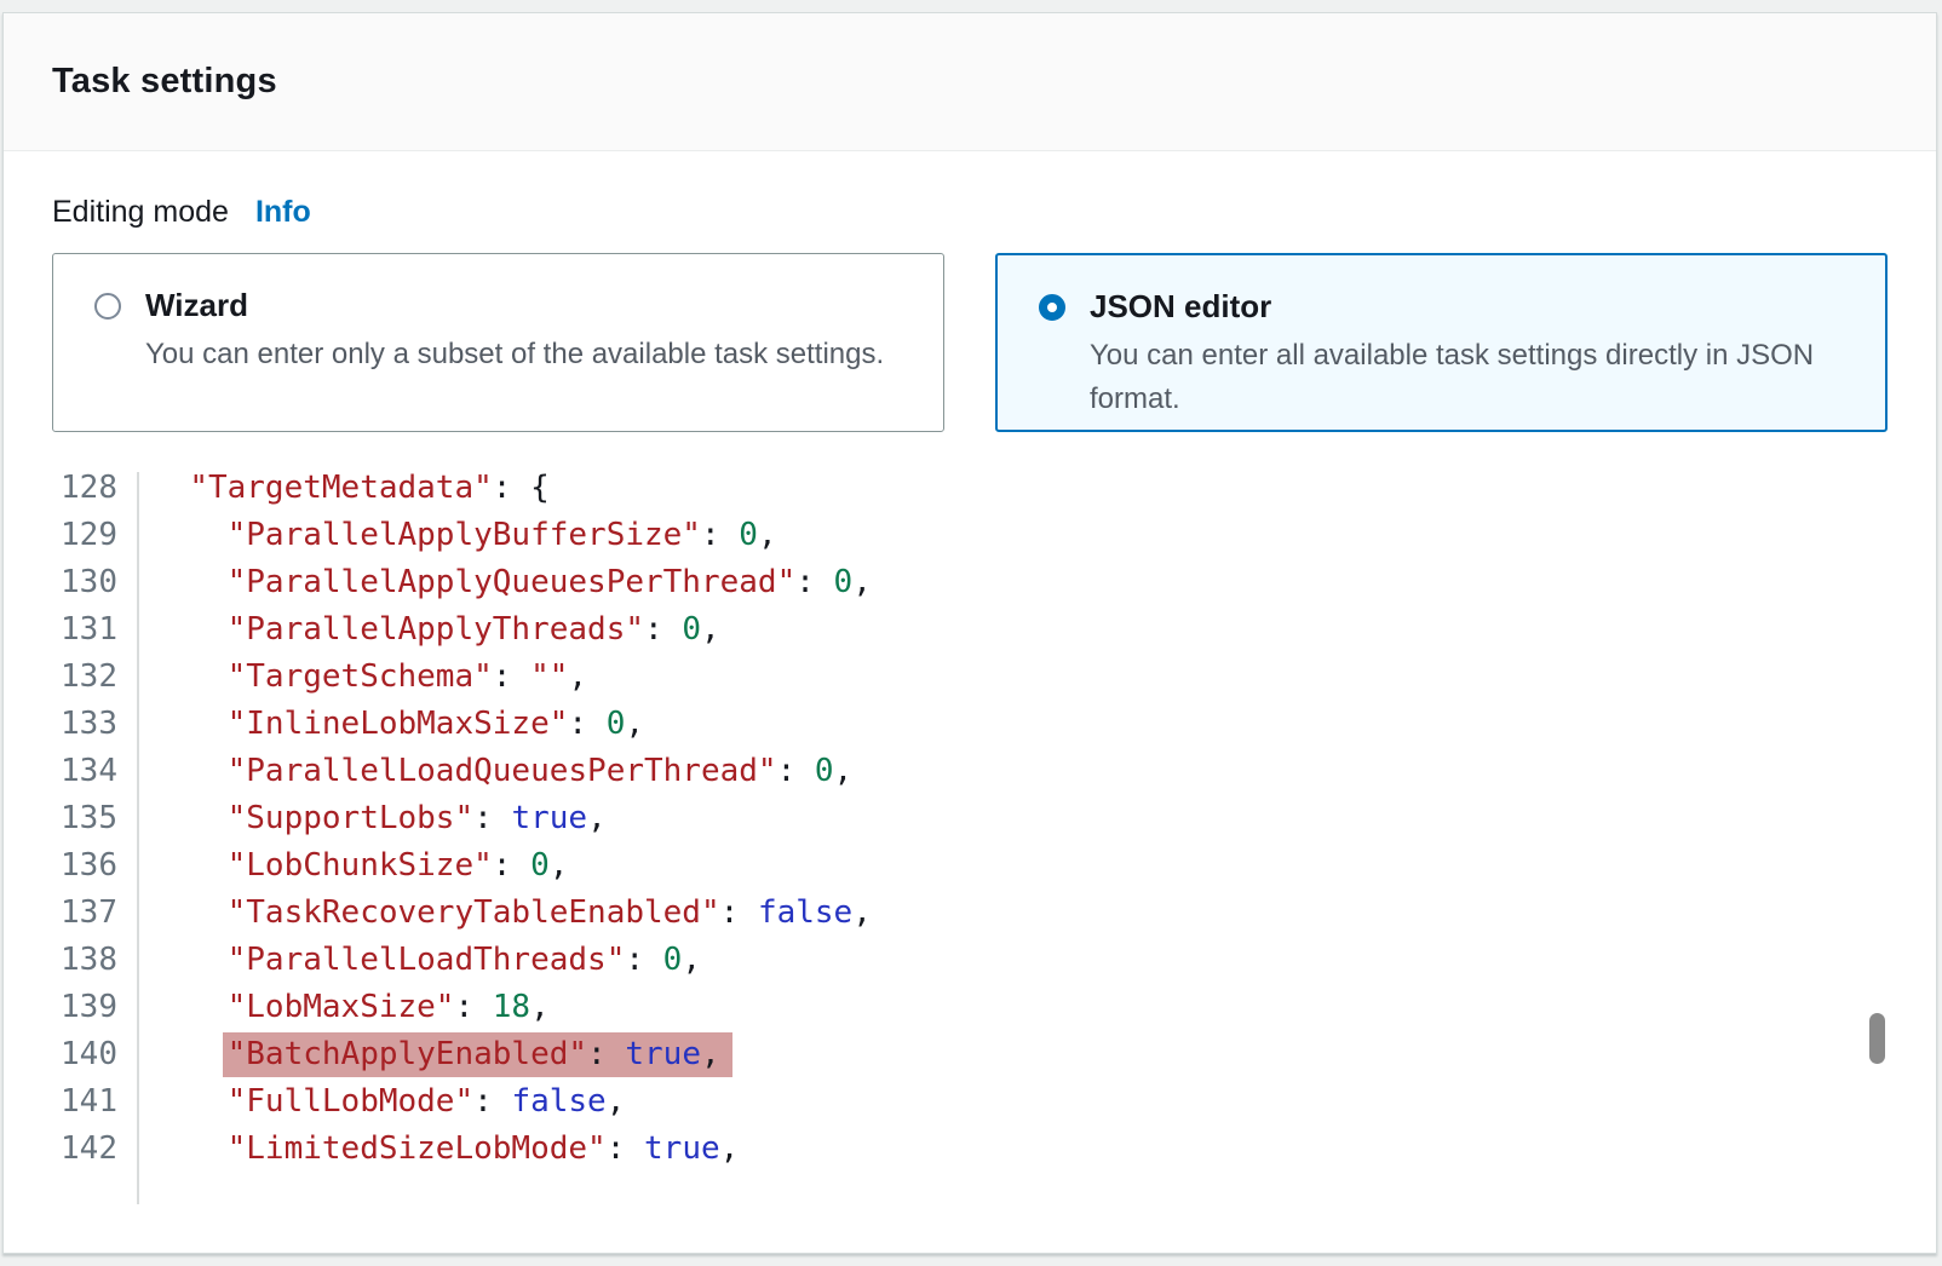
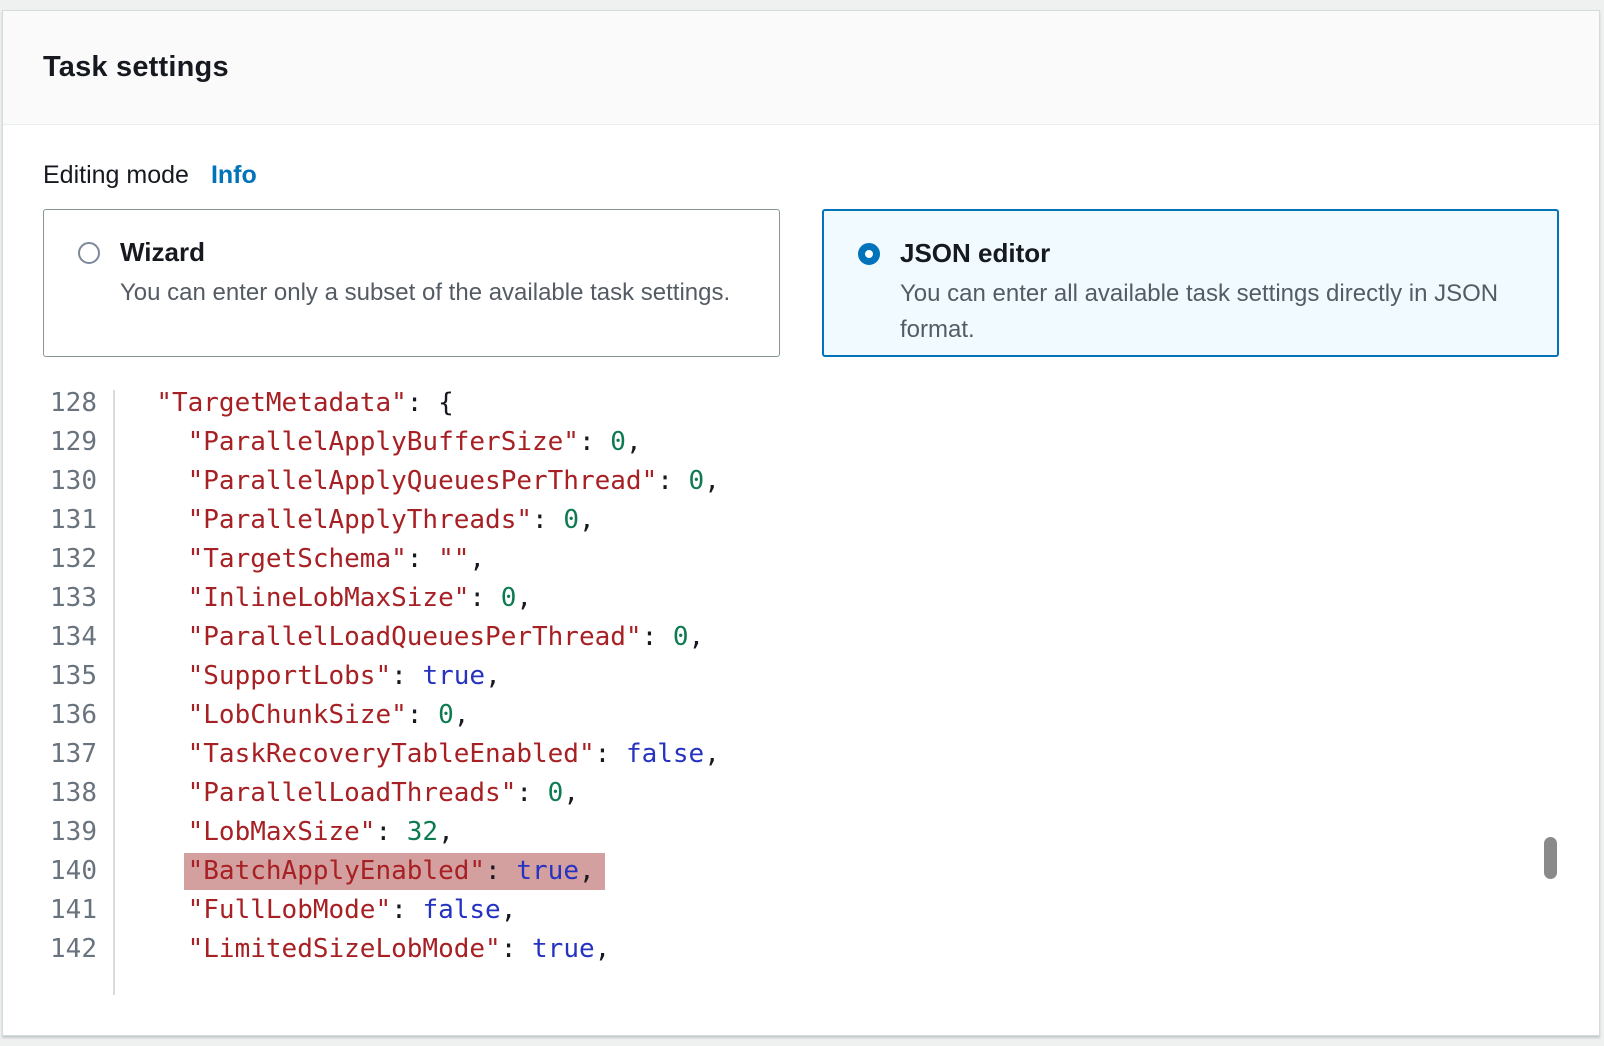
  Task settings
  Editing mode
  Info
  Wizard
  You can enter only a subset of the available task settings.
  JSON editor
  You can enter all available task settings directly in JSON format.
  128
  "TargetMetadata": {
  129
  "ParallelApplyBufferSize": 0,
  130
  "ParallelApplyQueuesPerThread": 0,
  131
  "ParallelApplyThreads": 0,
  132
  "TargetSchema": "",
  133
  "InlineLobMaxSize": 0,
  134
  "ParallelLoadQueuesPerThread": 0,
  135
  "SupportLobs": true,
  136
  "LobChunkSize": 0,
  137
  "TaskRecoveryTableEnabled": false,
  138
  "ParallelLoadThreads": 0,
  139
- "LobMaxSize": 18,
+ "LobMaxSize": 32,
  140
  "BatchApplyEnabled": true,
  141
  "FullLobMode": false,
  142
  "LimitedSizeLobMode": true,
